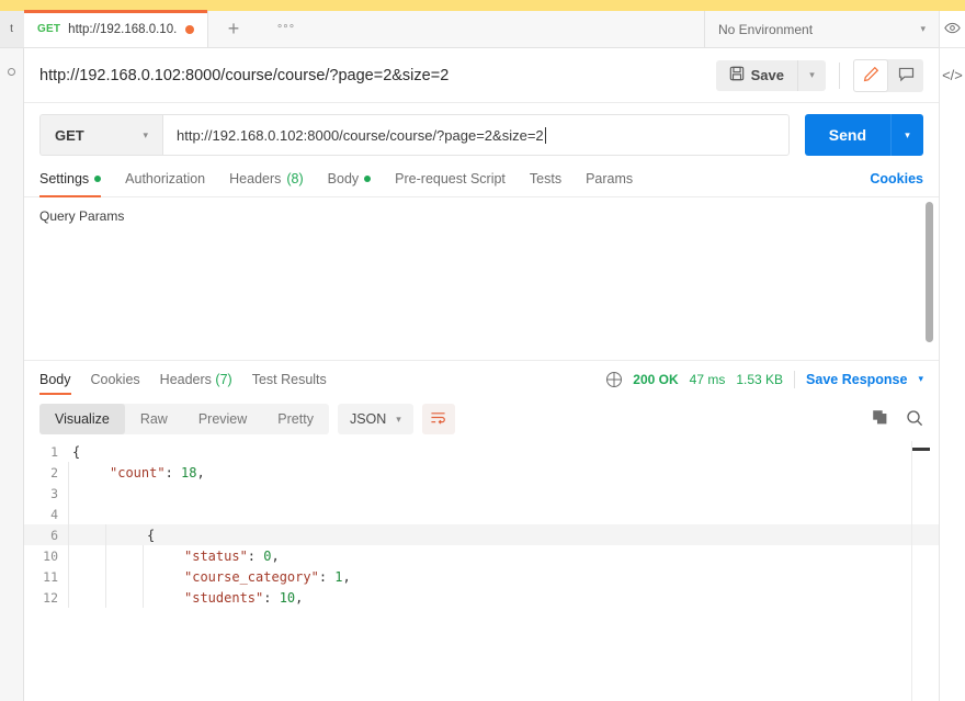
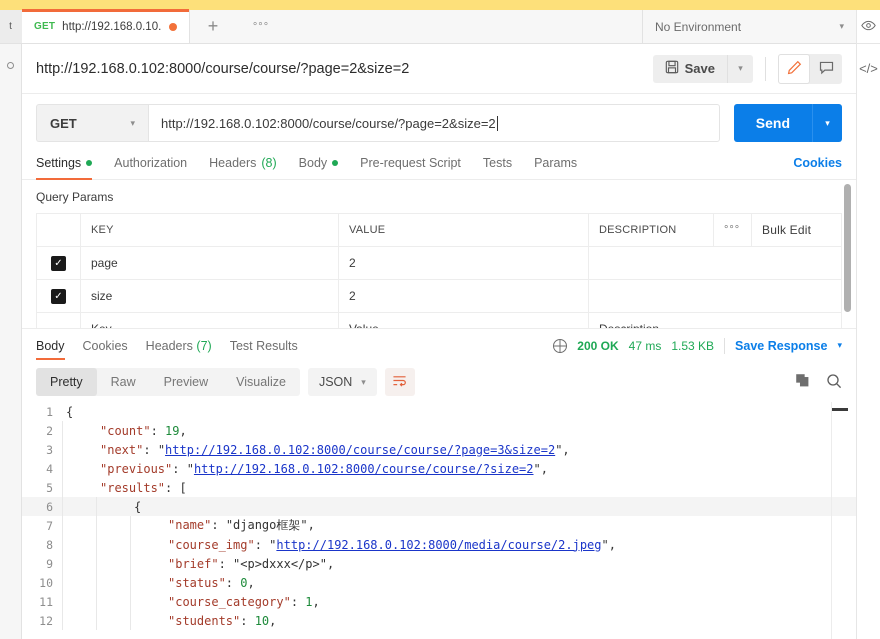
  t
  GET
  http://192.168.0.10.
  +
  °°°
  No Environment
  ▾
  http://192.168.0.102:8000/course/course/?page=2&size=2
  Save
  ▾
  GET
  ▾
  http://192.168.0.102:8000/course/course/?page=2&size=2
  Send
  ▾
  Settings
  Authorization
  Headers
  (8)
  Body
  Pre-request Script
  Tests
  Params
  Cookies
  Query Params
+ 	KEY	VALUE	DESCRIPTION	°°°	Bulk Edit
+ ✓	page	2
+ ✓	size	2
  Body
  Cookies
  Headers
  (7)
  Test Results
  200 OK
  47 ms
  1.53 KB
  Save Response
  ▾
- Visualize
+ Pretty
  Raw
  Preview
- Pretty
+ Visualize
  JSON
  ▾
  1
  {
  2
- "count": 18,
+ "count": 19,
  3
+ "next": "http://192.168.0.102:8000/course/course/?page=3&size=2",
  4
+ "previous": "http://192.168.0.102:8000/course/course/?size=2",
+ 5
+ "results": [
  6
  {
+ 7
+ "name": "django框架",
+ 8
+ "course_img": "http://192.168.0.102:8000/media/course/2.jpeg",
+ 9
+ "brief": "<p>dxxx</p>",
  10
  "status": 0,
  11
  "course_category": 1,
  12
  "students": 10,
  </>
